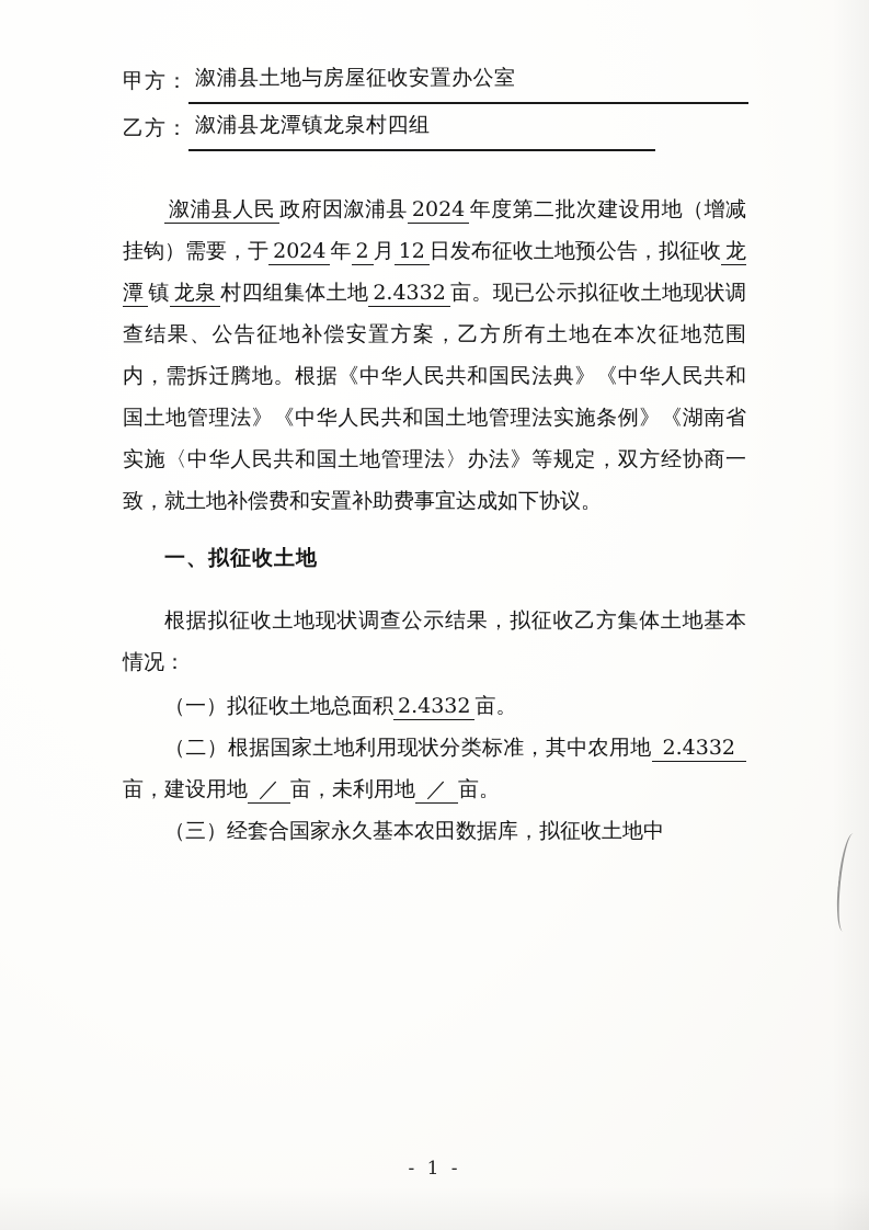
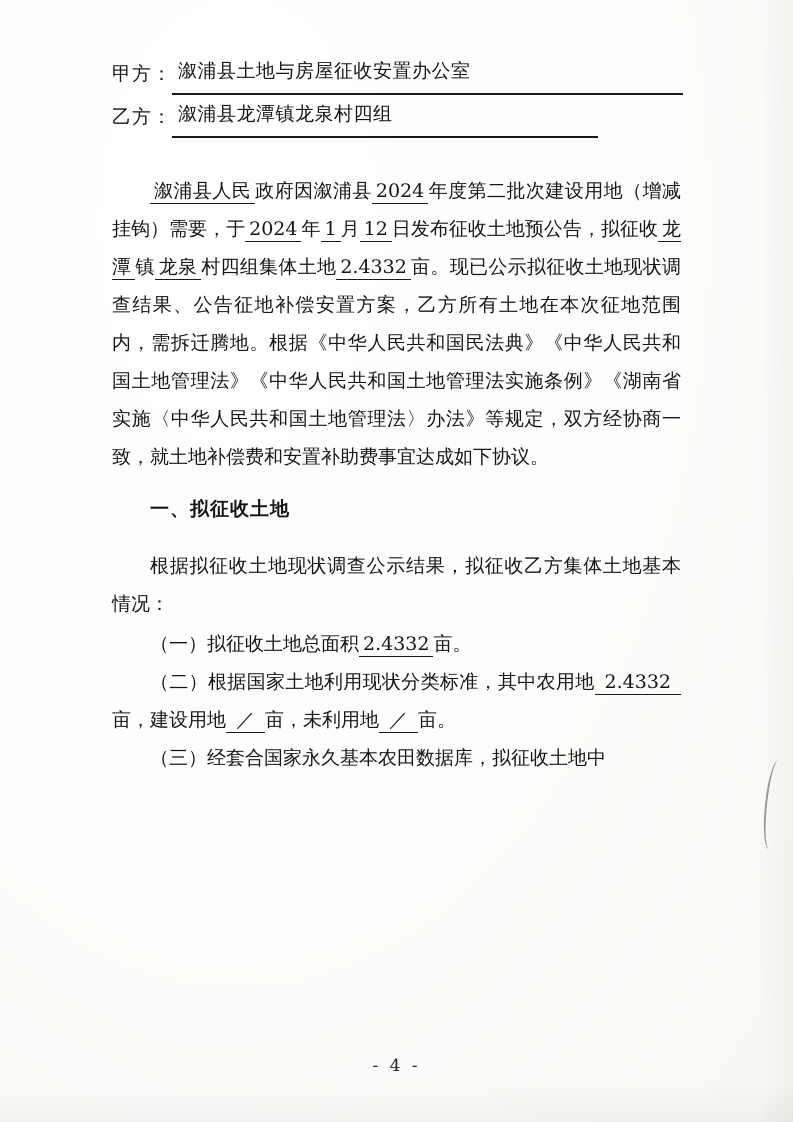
  甲方：
  溆浦县土地与房屋征收安置办公室
  乙方：
  溆浦县龙潭镇龙泉村四组
- 溆浦县人民 政府因溆浦县 2024 年度第二批次建设用地（增减挂钩）需要，于 2024 年 2 月 12 日发布征收土地预公告，拟征收 龙潭 镇 龙泉 村四组集体土地 2.4332 亩。现已公示拟征收土地现状调查结果、公告征地补偿安置方案，乙方所有土地在本次征地范围内，需拆迁腾地。根据《中华人民共和国民法典》《中华人民共和国土地管理法》《中华人民共和国土地管理法实施条例》《湖南省实施〈中华人民共和国土地管理法〉办法》等规定，双方经协商一致，就土地补偿费和安置补助费事宜达成如下协议。
+ 溆浦县人民 政府因溆浦县 2024 年度第二批次建设用地（增减挂钩）需要，于 2024 年 1 月 12 日发布征收土地预公告，拟征收 龙潭 镇 龙泉 村四组集体土地 2.4332 亩。现已公示拟征收土地现状调查结果、公告征地补偿安置方案，乙方所有土地在本次征地范围内，需拆迁腾地。根据《中华人民共和国民法典》《中华人民共和国土地管理法》《中华人民共和国土地管理法实施条例》《湖南省实施〈中华人民共和国土地管理法〉办法》等规定，双方经协商一致，就土地补偿费和安置补助费事宜达成如下协议。
  一、拟征收土地
  根据拟征收土地现状调查公示结果，拟征收乙方集体土地基本情况：
  （一）拟征收土地总面积 2.4332 亩。
  （二）根据国家土地利用现状分类标准，其中农用地 2.4332亩，建设用地 ／ 亩，未利用地 ／ 亩。
  （三）经套合国家永久基本农田数据库，拟征收土地中
- - 1 -
+ - 4 -
